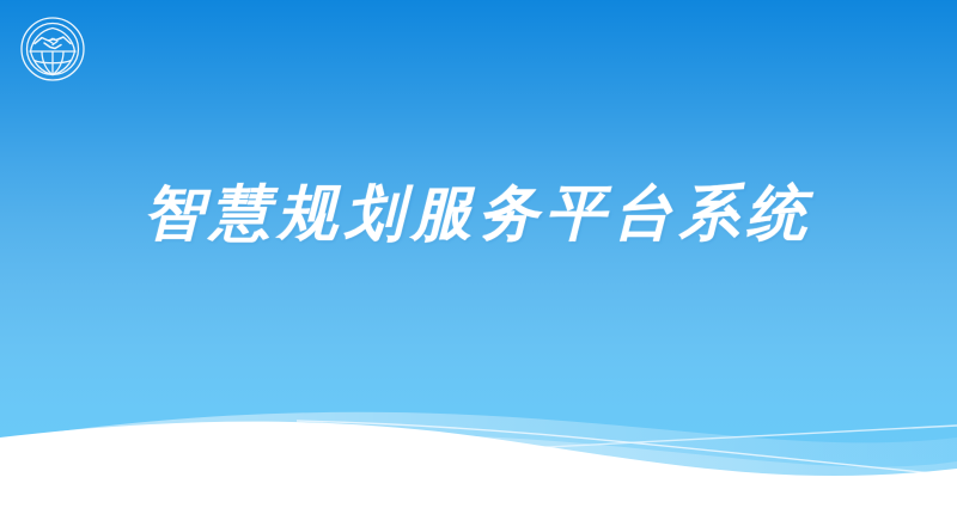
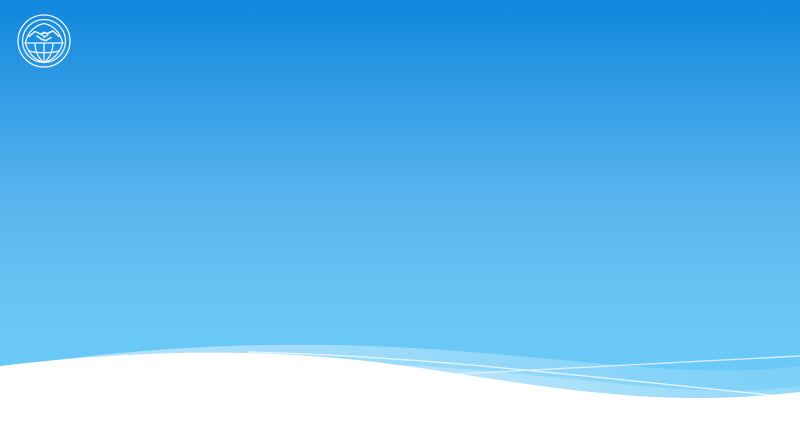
- 智慧规划服务平台系统
